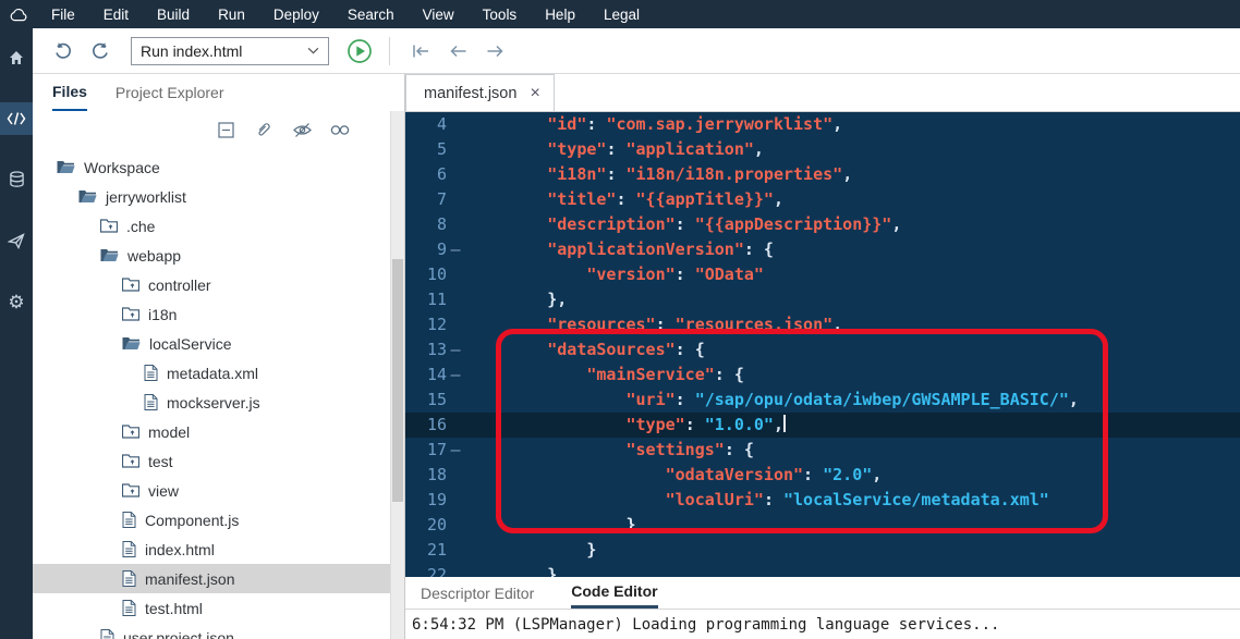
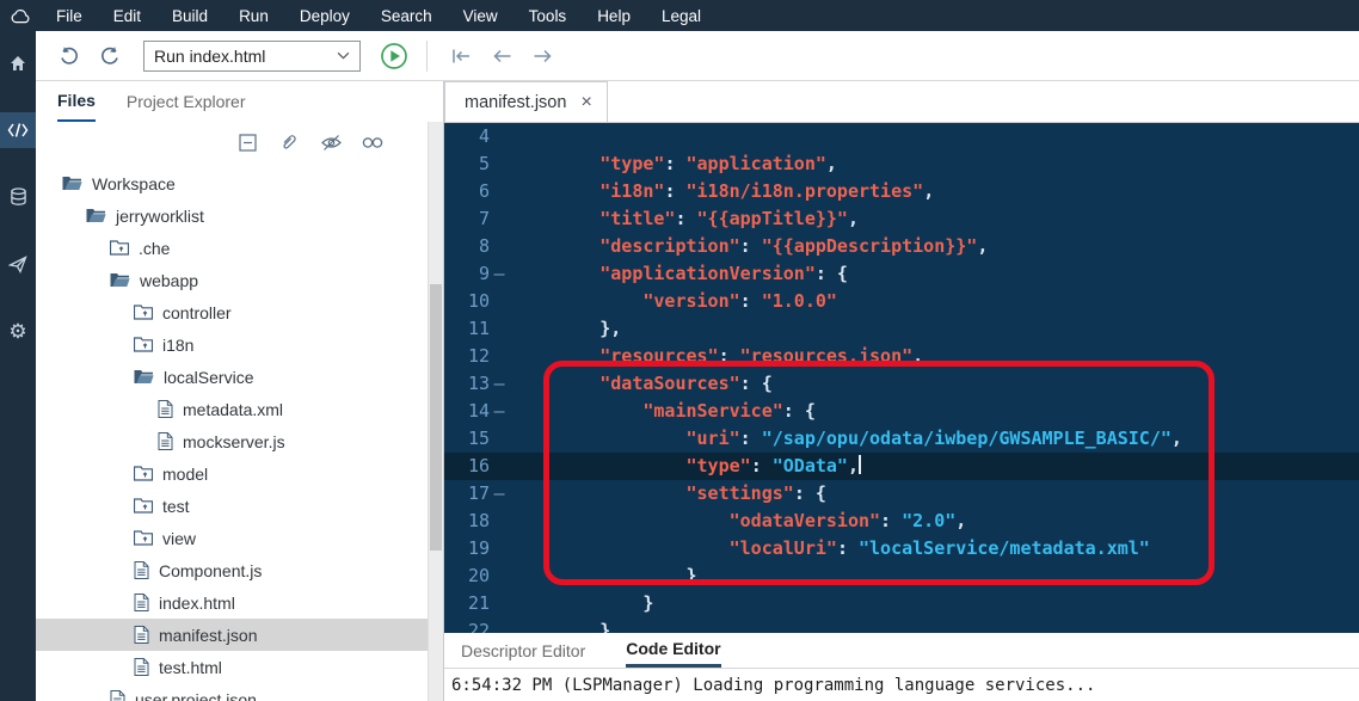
  File
  Edit
  Build
  Run
  Deploy
  Search
  View
  Tools
  Help
  Legal
  ⚙
  Run index.html
  Files
  Project Explorer
  Workspace
  jerryworklist
  .che
  webapp
  controller
  i18n
  localService
  metadata.xml
  mockserver.js
  model
  test
  view
  Component.js
  index.html
  manifest.json
  test.html
  user.project.json
  manifest.json
  ×
  4
- "id": "com.sap.jerryworklist",
  5
  "type": "application",
  6
  "i18n": "i18n/i18n.properties",
  7
  "title": "{{appTitle}}",
  8
  "description": "{{appDescription}}",
  9
  –
  "applicationVersion": {
  10
- "version": "OData"
+ "version": "1.0.0"
  11
  },
  12
  "resources": "resources.json",
  13
  –
  "dataSources": {
  14
  –
  "mainService": {
  15
  "uri": "/sap/opu/odata/iwbep/GWSAMPLE_BASIC/",
  16
- "type": "1.0.0",
+ "type": "OData",
  17
  –
  "settings": {
  18
  "odataVersion": "2.0",
  19
  "localUri": "localService/metadata.xml"
  20
  }
  21
  }
  22
  },
  Descriptor Editor
  Code Editor
  6:54:32 PM (LSPManager) Loading programming language services...
